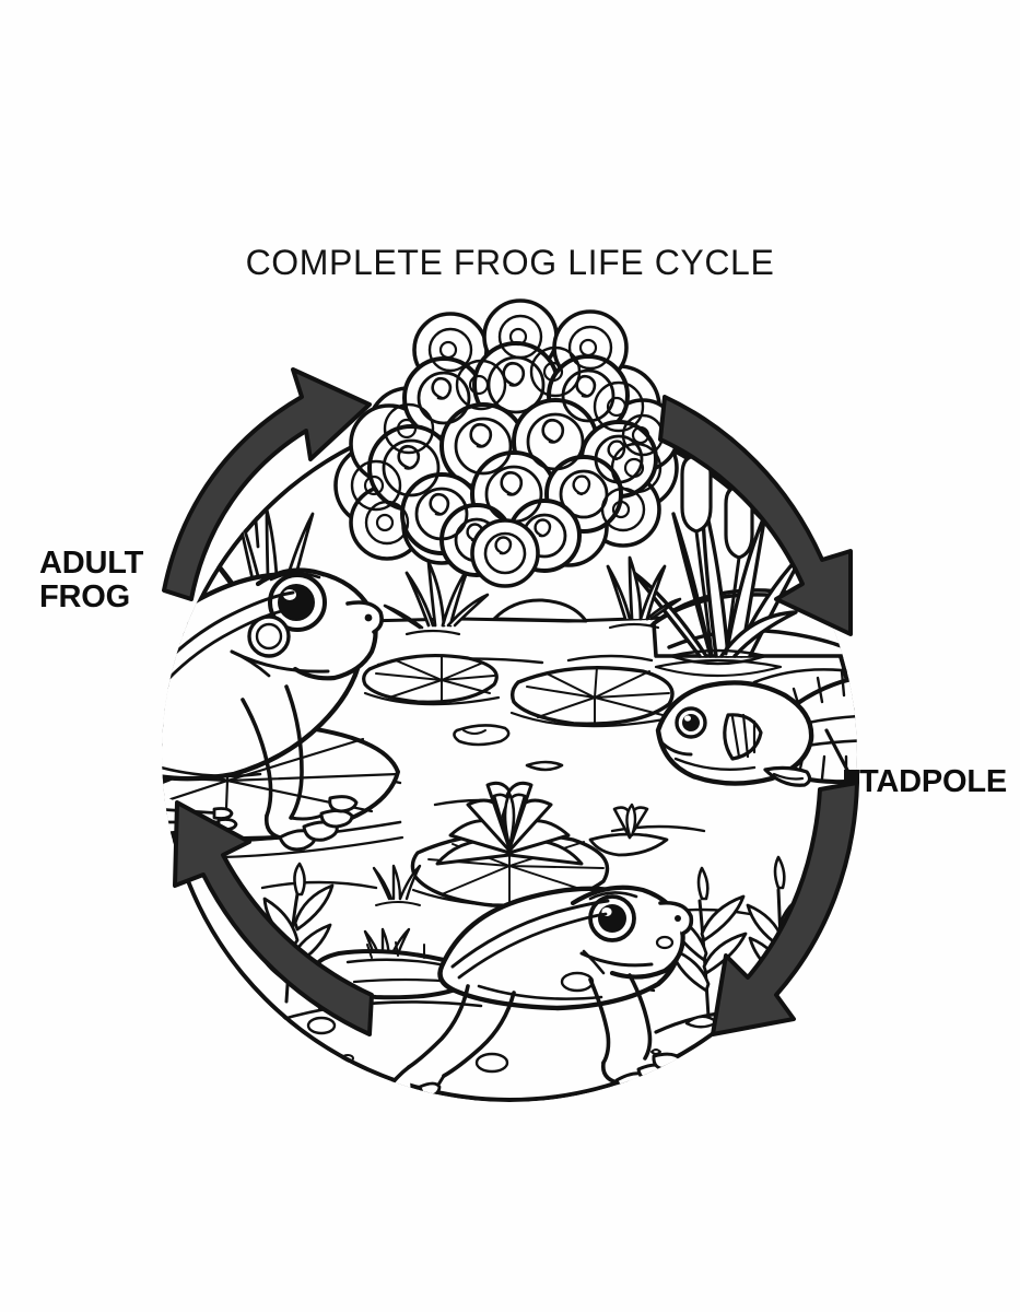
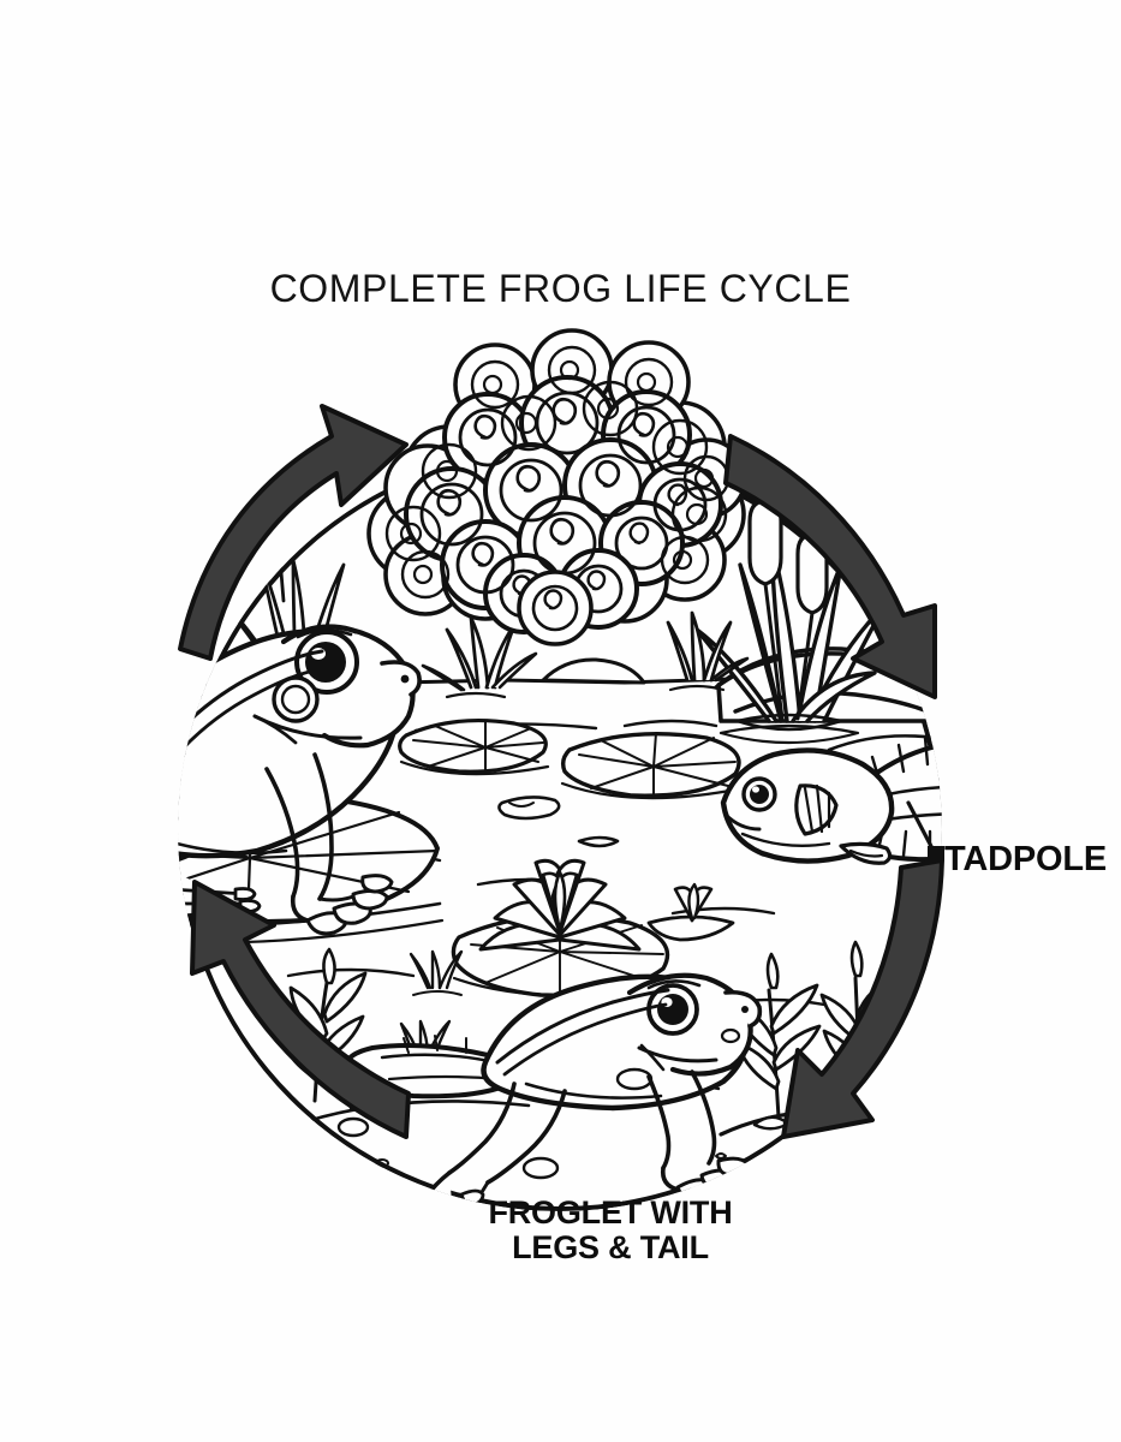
  COMPLETE FROG LIFE CYCLE
- ADULT
- FROG
  TADPOLE
+ FROGLET WITH
+ LEGS & TAIL
